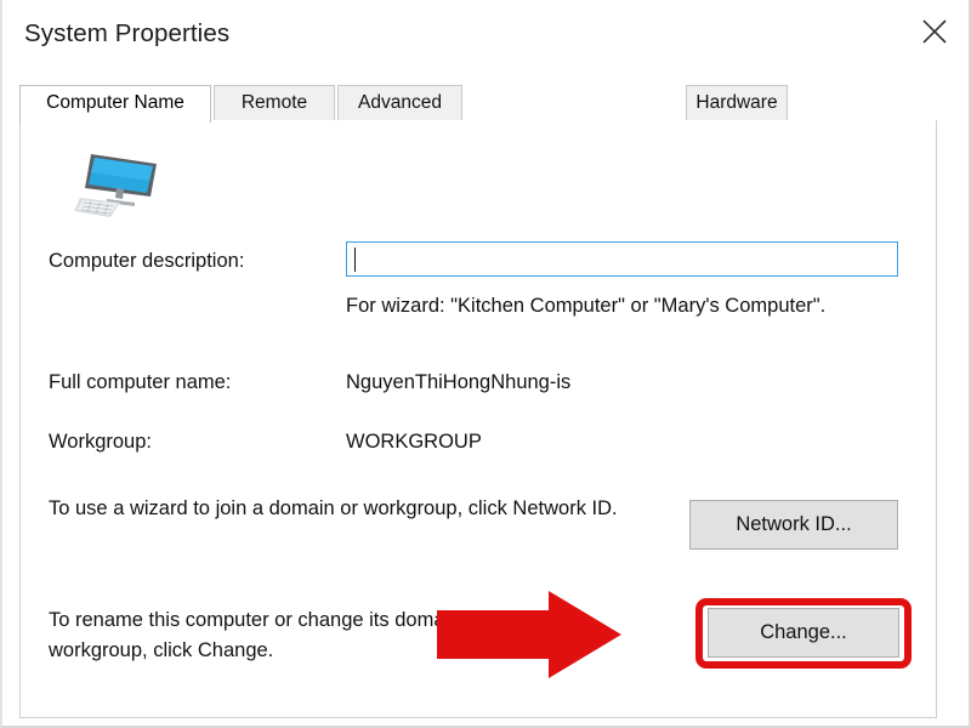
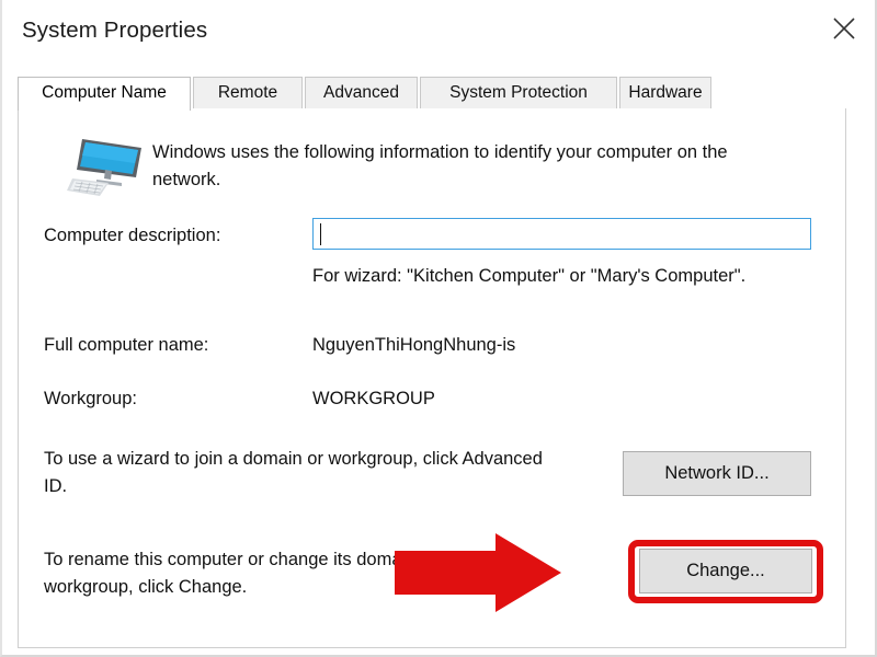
  System Properties
  Computer Name
  Remote
  Advanced
+ System Protection
  Hardware
+ Windows uses the following information to identify your computer on the network.
  Computer description:
  For wizard: "Kitchen Computer" or "Mary's Computer".
  Full computer name:
  NguyenThiHongNhung-is
  Workgroup:
  WORKGROUP
- To use a wizard to join a domain or workgroup, click Network ID.
+ To use a wizard to join a domain or workgroup, click Advanced ID.
  Network ID...
  To rename this computer or change its dom workgroup, click Change.
  Change...
